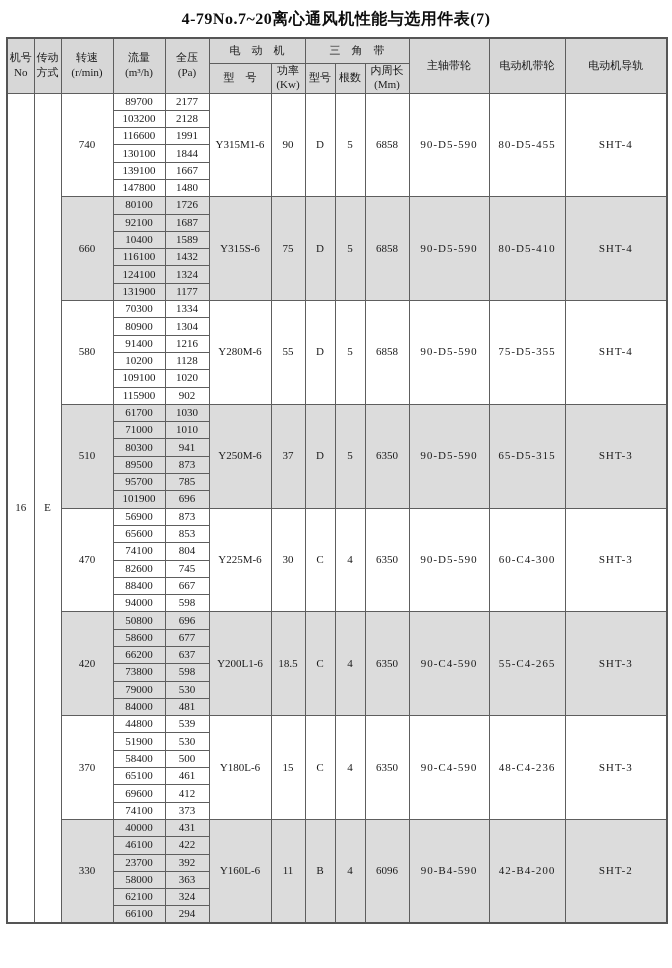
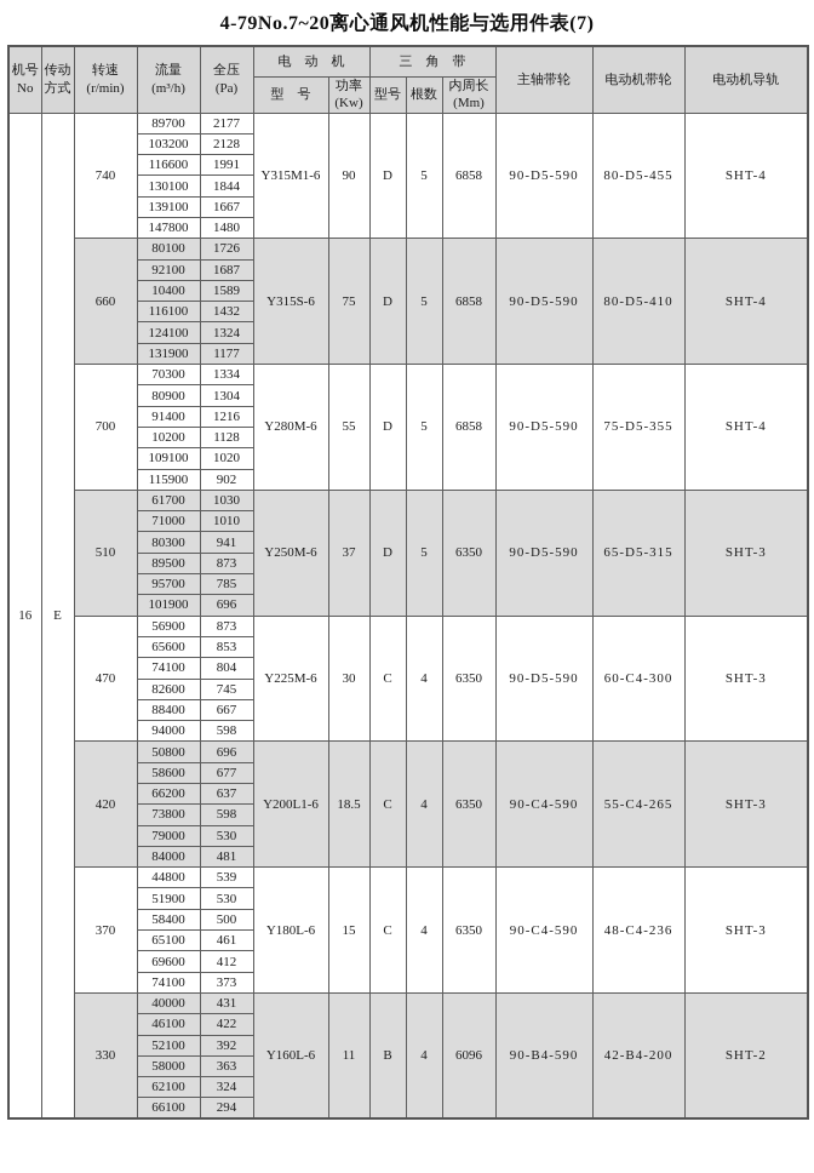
  4-79No.7~20离心通风机性能与选用件表(7)
  机号 No	传动 方式	转速 (r/min)	流量 (m³/h)	全压 (Pa)	电 动 机	三 角 带	主轴带轮	电动机带轮	电动机导轨
  型 号	功率 (Kw)	型号	根数	内周长 (Mm)
  16	E	740	89700	2177	Y315M1-6	90	D	5	6858	90-D5-590	80-D5-455	SHT-4
  103200	2128
  116600	1991
  130100	1844
  139100	1667
  147800	1480
  660	80100	1726	Y315S-6	75	D	5	6858	90-D5-590	80-D5-410	SHT-4
  92100	1687
  10400	1589
  116100	1432
  124100	1324
  131900	1177
- 580	70300	1334	Y280M-6	55	D	5	6858	90-D5-590	75-D5-355	SHT-4
+ 700	70300	1334	Y280M-6	55	D	5	6858	90-D5-590	75-D5-355	SHT-4
  80900	1304
  91400	1216
  10200	1128
  109100	1020
  115900	902
  510	61700	1030	Y250M-6	37	D	5	6350	90-D5-590	65-D5-315	SHT-3
  71000	1010
  80300	941
  89500	873
  95700	785
  101900	696
  470	56900	873	Y225M-6	30	C	4	6350	90-D5-590	60-C4-300	SHT-3
  65600	853
  74100	804
  82600	745
  88400	667
  94000	598
  420	50800	696	Y200L1-6	18.5	C	4	6350	90-C4-590	55-C4-265	SHT-3
  58600	677
  66200	637
  73800	598
  79000	530
  84000	481
  370	44800	539	Y180L-6	15	C	4	6350	90-C4-590	48-C4-236	SHT-3
  51900	530
  58400	500
  65100	461
  69600	412
  74100	373
  330	40000	431	Y160L-6	11	B	4	6096	90-B4-590	42-B4-200	SHT-2
  46100	422
- 23700	392
+ 52100	392
  58000	363
  62100	324
  66100	294
